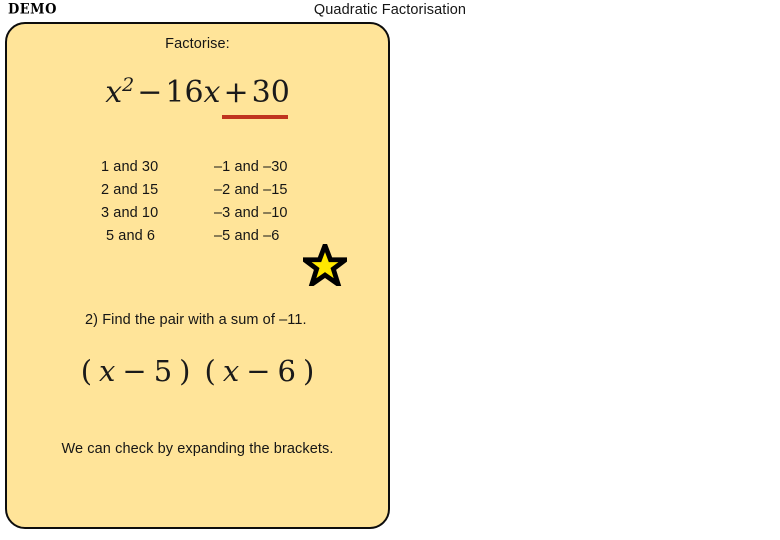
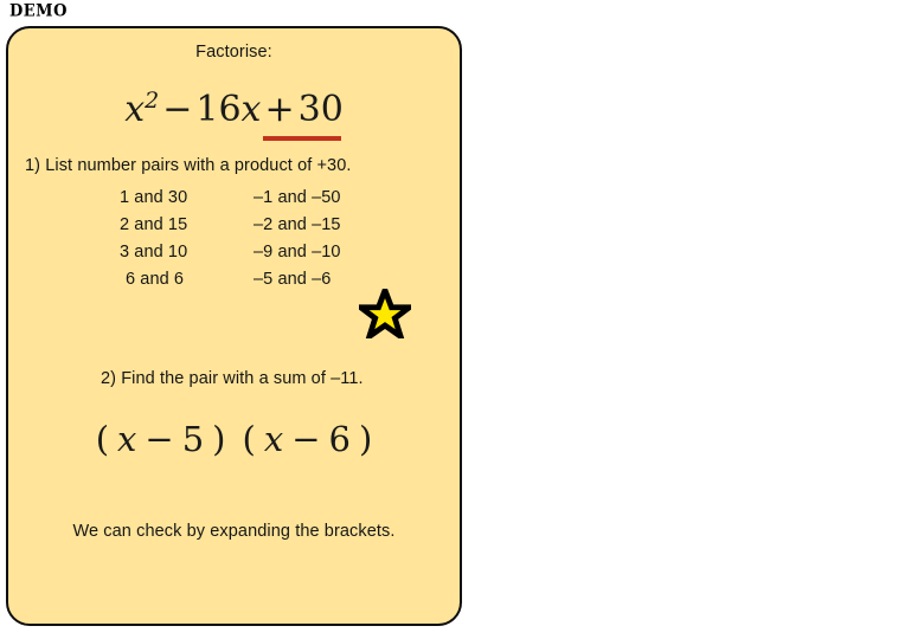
  DEMO
- Quadratic Factorisation
  Factorise:
  x2 −16x+30
+ 1) List number pairs with a product of +30.
- 1 and 30	–1 and –30
+ 1 and 30	–1 and –50
  2 and 15	–2 and –15
- 3 and 10	–3 and –10
+ 3 and 10	–9 and –10
- 5 and 6	–5 and –6
+ 6 and 6	–5 and –6
  2) Find the pair with a sum of –11.
  ( x − 5 ) ( x − 6 )
  We can check by expanding the brackets.
